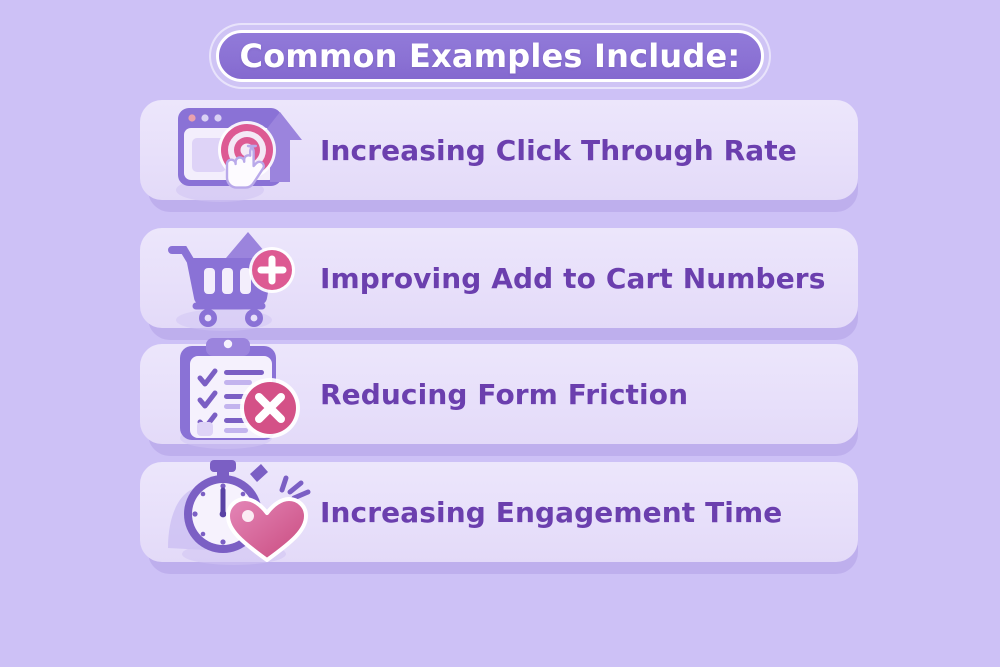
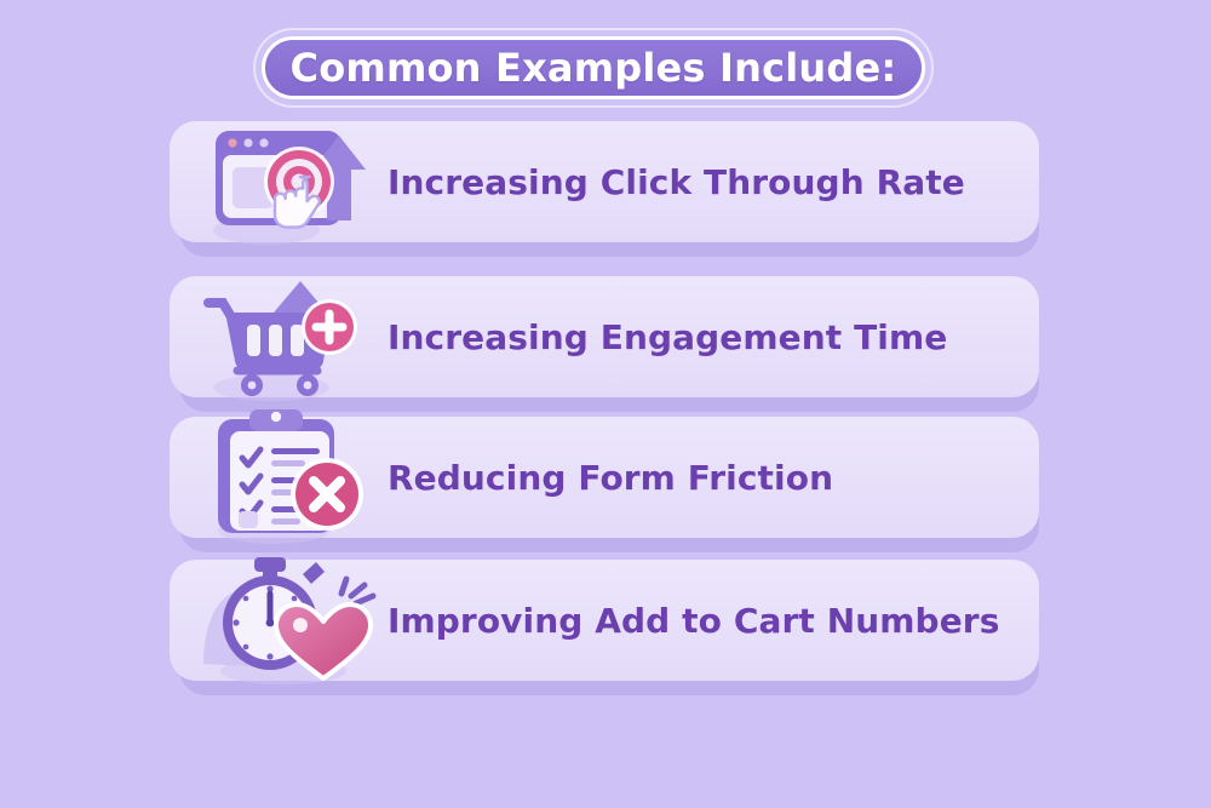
  Common Examples Include:
  Increasing Click Through Rate
- Improving Add to Cart Numbers
+ Increasing Engagement Time
  Reducing Form Friction
- Increasing Engagement Time
+ Improving Add to Cart Numbers
